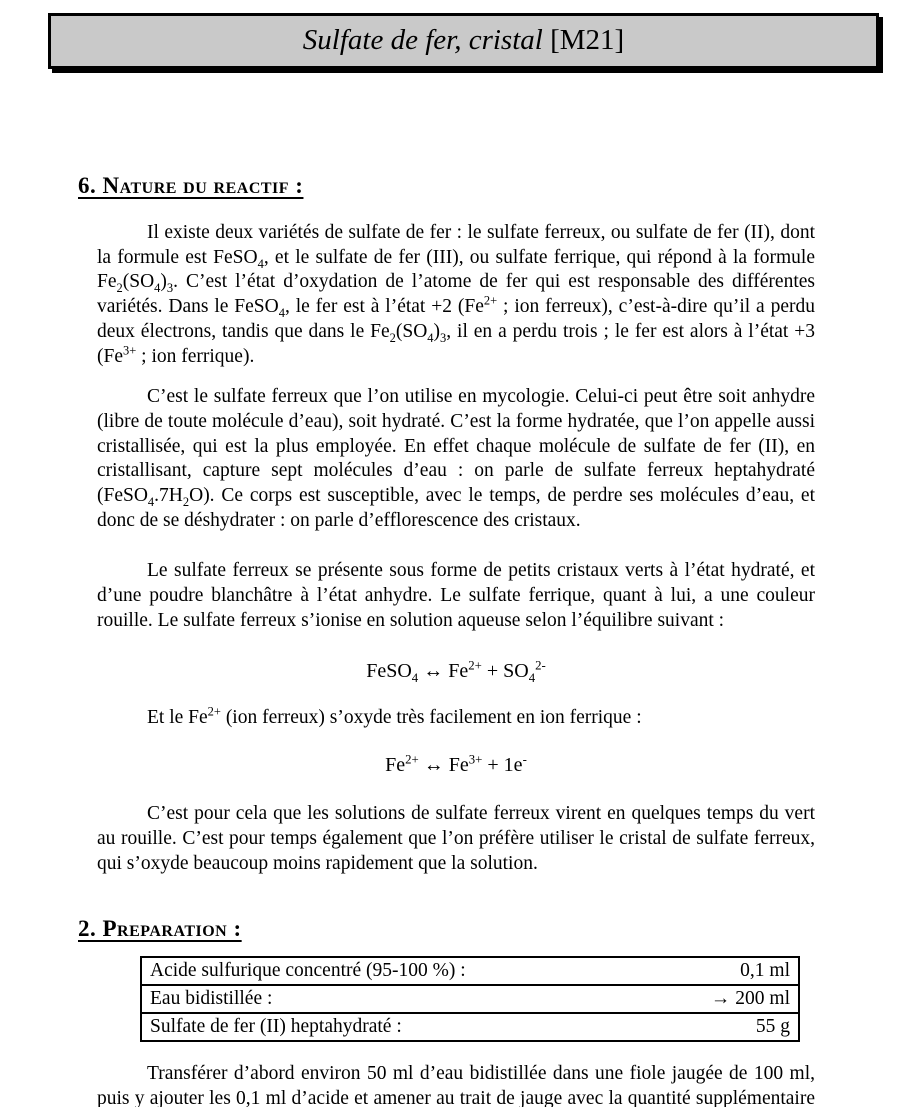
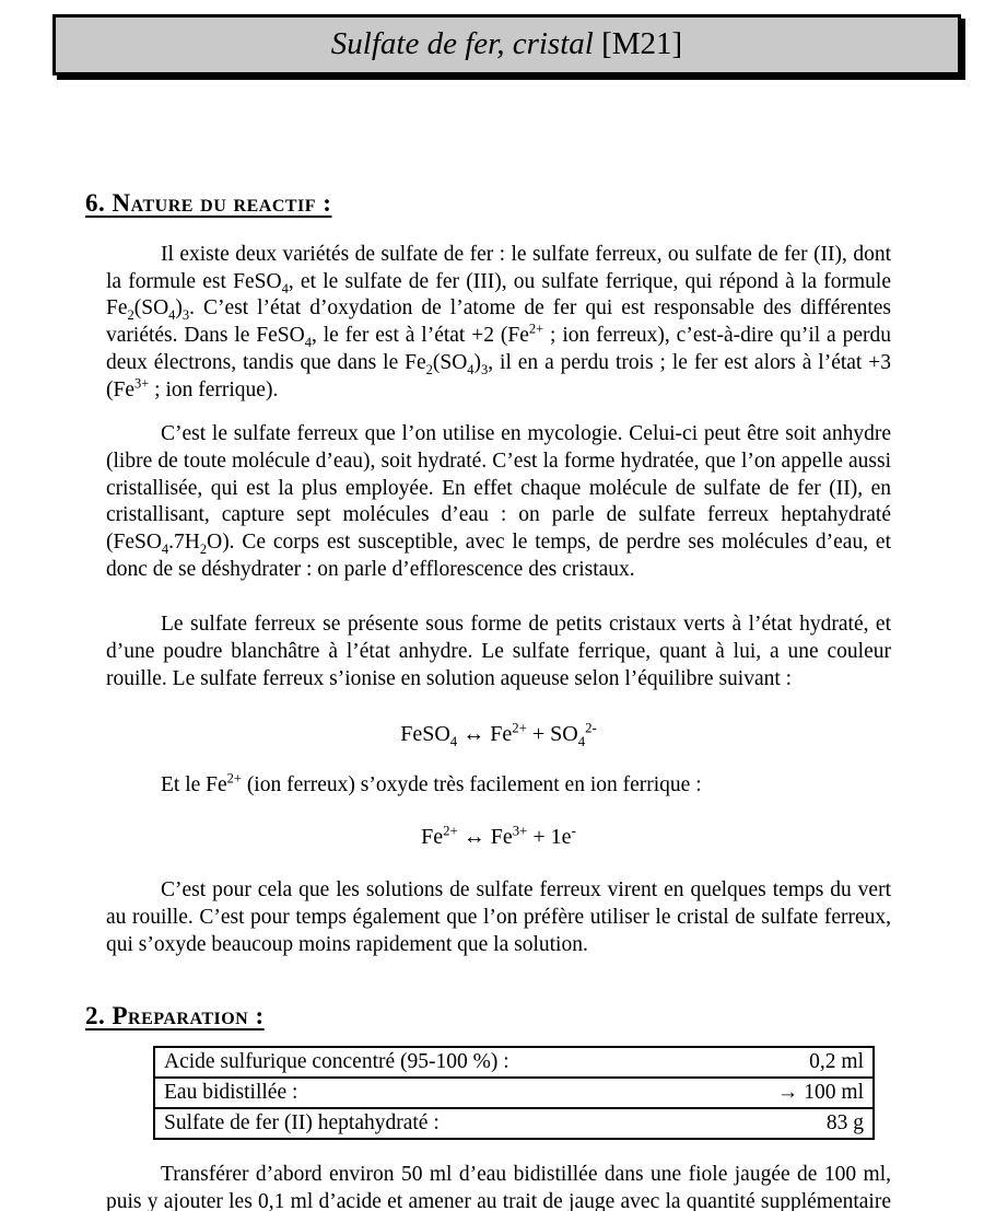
  Sulfate de fer, cristal [M21]
  6. Nature du reactif :
  Il existe deux variétés de sulfate de fer : le sulfate ferreux, ou sulfate de fer (II), dont la formule est FeSO4, et le sulfate de fer (III), ou sulfate ferrique, qui répond à la formule Fe2(SO4)3. C’est l’état d’oxydation de l’atome de fer qui est responsable des différentes variétés. Dans le FeSO4, le fer est à l’état +2 (Fe2+ ; ion ferreux), c’est-à-dire qu’il a perdu deux électrons, tandis que dans le Fe2(SO4)3, il en a perdu trois ; le fer est alors à l’état +3 (Fe3+ ; ion ferrique).
  C’est le sulfate ferreux que l’on utilise en mycologie. Celui-ci peut être soit anhydre (libre de toute molécule d’eau), soit hydraté. C’est la forme hydratée, que l’on appelle aussi cristallisée, qui est la plus employée. En effet chaque molécule de sulfate de fer (II), en cristallisant, capture sept molécules d’eau : on parle de sulfate ferreux heptahydraté (FeSO4.7H2O). Ce corps est susceptible, avec le temps, de perdre ses molécules d’eau, et donc de se déshydrater : on parle d’efflorescence des cristaux.
  Le sulfate ferreux se présente sous forme de petits cristaux verts à l’état hydraté, et d’une poudre blanchâtre à l’état anhydre. Le sulfate ferrique, quant à lui, a une couleur rouille. Le sulfate ferreux s’ionise en solution aqueuse selon l’équilibre suivant :
  FeSO4 ↔ Fe2+ + SO42-
  Et le Fe2+ (ion ferreux) s’oxyde très facilement en ion ferrique :
  Fe2+ ↔ Fe3+ + 1e-
  C’est pour cela que les solutions de sulfate ferreux virent en quelques temps du vert au rouille. C’est pour temps également que l’on préfère utiliser le cristal de sulfate ferreux, qui s’oxyde beaucoup moins rapidement que la solution.
  2. Preparation :
- Acide sulfurique concentré (95-100 %) :	0,1 ml
+ Acide sulfurique concentré (95-100 %) :	0,2 ml
- Eau bidistillée :	→ 200 ml
+ Eau bidistillée :	→ 100 ml
- Sulfate de fer (II) heptahydraté :	55 g
+ Sulfate de fer (II) heptahydraté :	83 g
